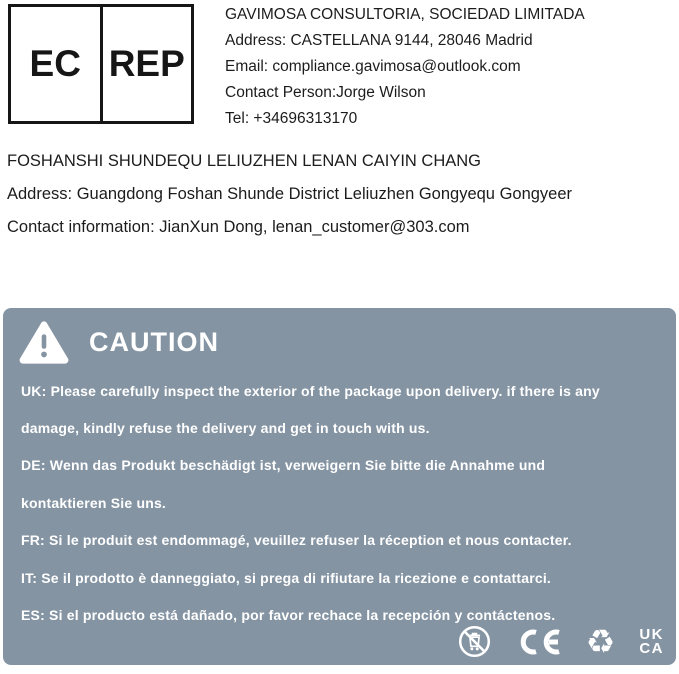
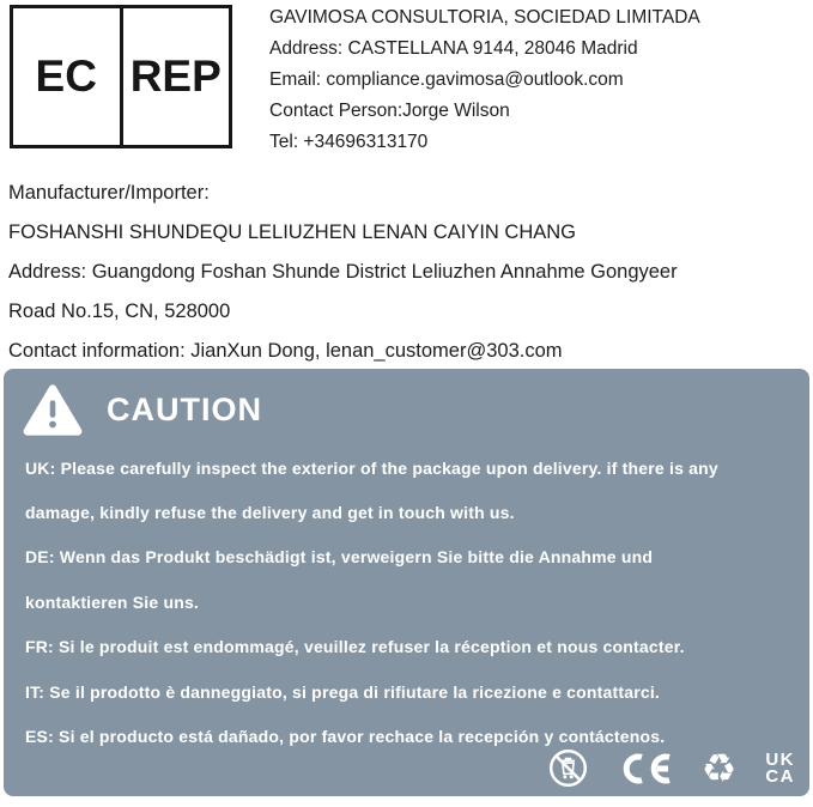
  EC
  REP
  GAVIMOSA CONSULTORIA, SOCIEDAD LIMITADA
  Address: CASTELLANA 9144, 28046 Madrid
  Email: compliance.gavimosa@outlook.com
  Contact Person:Jorge Wilson
  Tel: +34696313170
+ Manufacturer/Importer:
  FOSHANSHI SHUNDEQU LELIUZHEN LENAN CAIYIN CHANG
- Address: Guangdong Foshan Shunde District Leliuzhen Gongyequ Gongyeer
+ Address: Guangdong Foshan Shunde District Leliuzhen Annahme Gongyeer
+ Road No.15, CN, 528000
  Contact information: JianXun Dong, lenan_customer@303.com
  CAUTION
  UK: Please carefully inspect the exterior of the package upon delivery. if there is any
  damage, kindly refuse the delivery and get in touch with us.
  DE: Wenn das Produkt beschädigt ist, verweigern Sie bitte die Annahme und
  kontaktieren Sie uns.
  FR: Si le produit est endommagé, veuillez refuser la réception et nous contacter.
  IT: Se il prodotto è danneggiato, si prega di rifiutare la ricezione e contattarci.
  ES: Si el producto está dañado, por favor rechace la recepción y contáctenos.
  ♻
  UK
  CA
